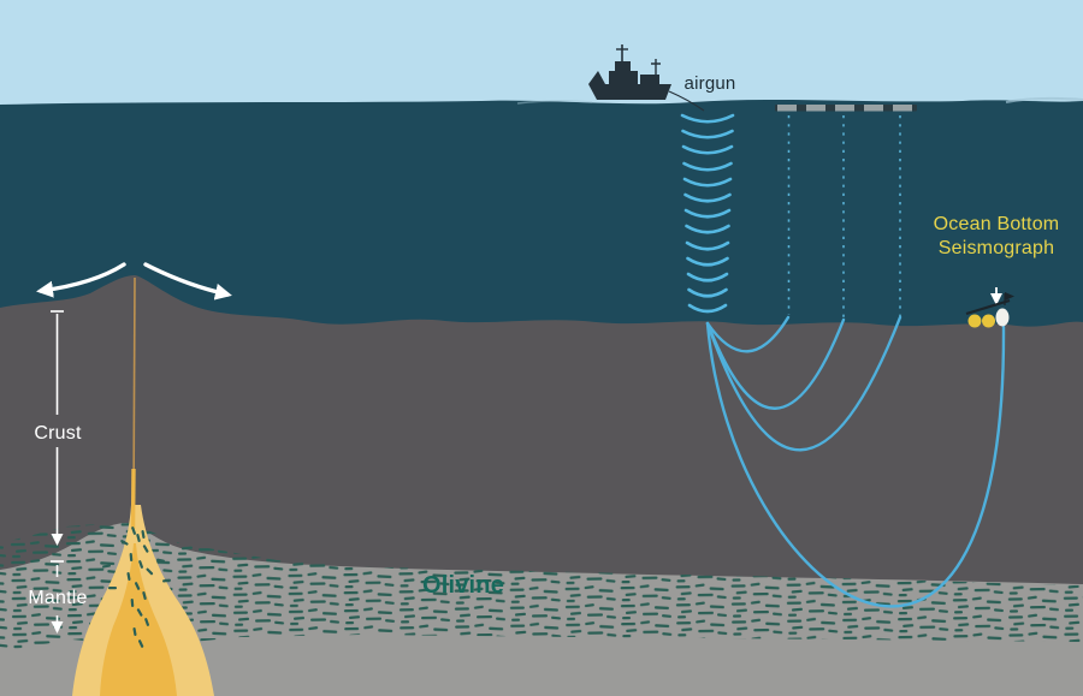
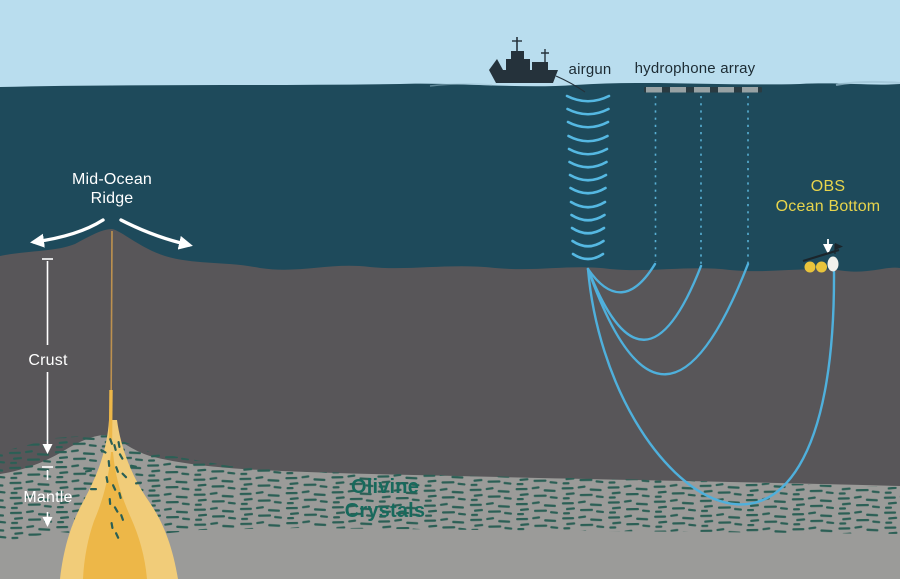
  airgun
+ hydrophone array
+ Mid-Ocean
+ Ridge
  Crust
  Mantle
  Olivine
+ Crystals
+ OBS
  Ocean Bottom
- Seismograph
